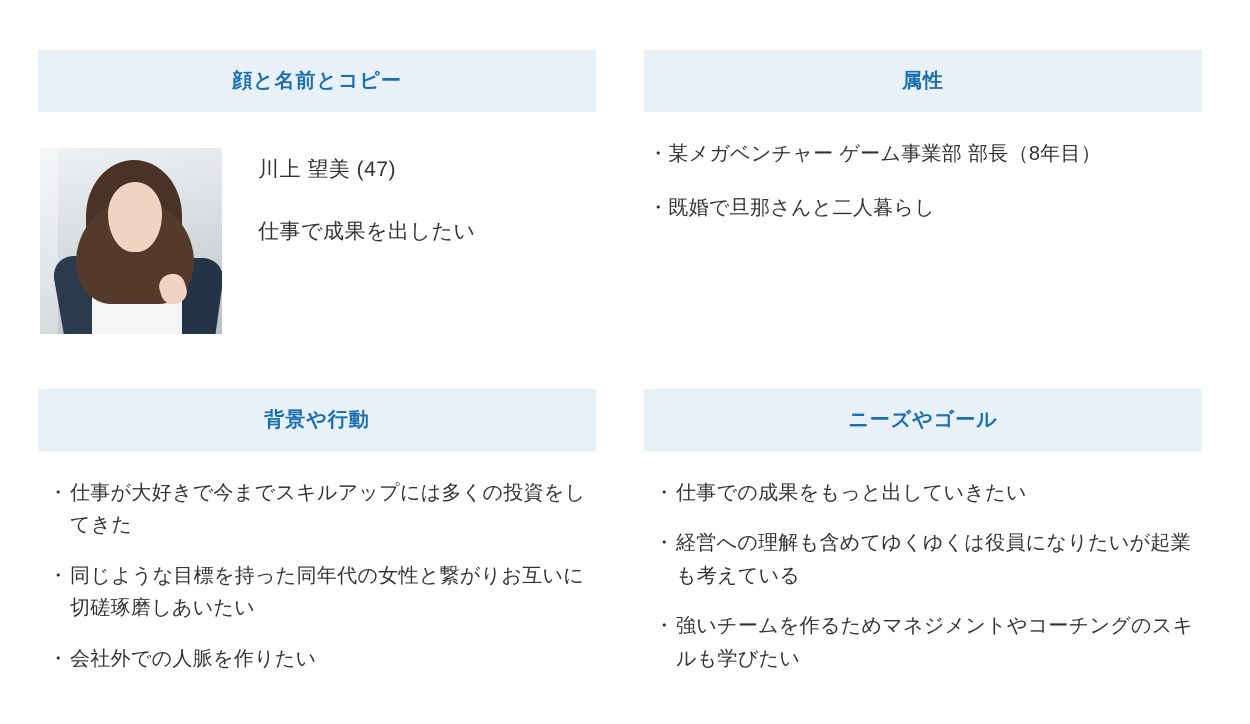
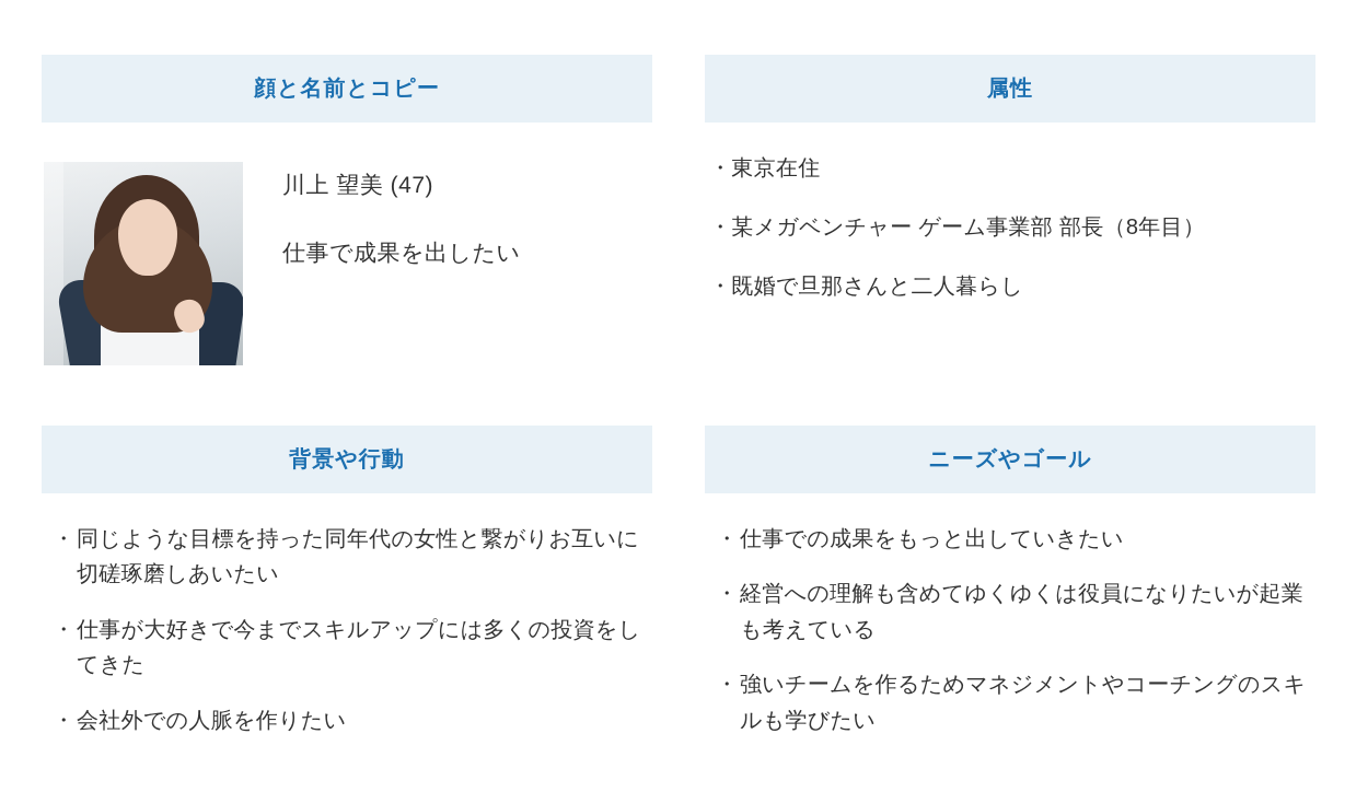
  顔と名前とコピー
  川上 望美 (47)
  仕事で成果を出したい
  属性
+ ・東京在住
  ・某メガベンチャー ゲーム事業部 部長（8年目）
  ・既婚で旦那さんと二人暮らし
  背景や行動
  ・
- 仕事が大好きで今までスキルアップには多くの投資をしてきた
+ 同じような目標を持った同年代の女性と繋がりお互いに切磋琢磨しあいたい
  ・
- 同じような目標を持った同年代の女性と繋がりお互いに切磋琢磨しあいたい
+ 仕事が大好きで今までスキルアップには多くの投資をしてきた
  ・
  会社外での人脈を作りたい
  ニーズやゴール
  ・
  仕事での成果をもっと出していきたい
  ・
  経営への理解も含めてゆくゆくは役員になりたいが起業も考えている
  ・
  強いチームを作るためマネジメントやコーチングのスキルも学びたい
